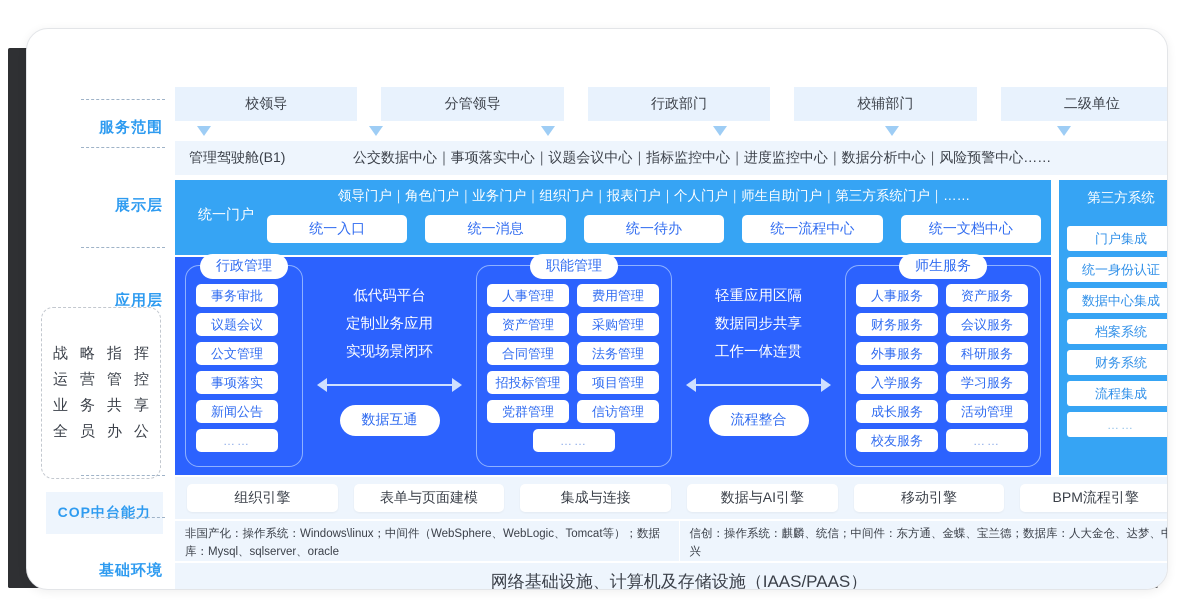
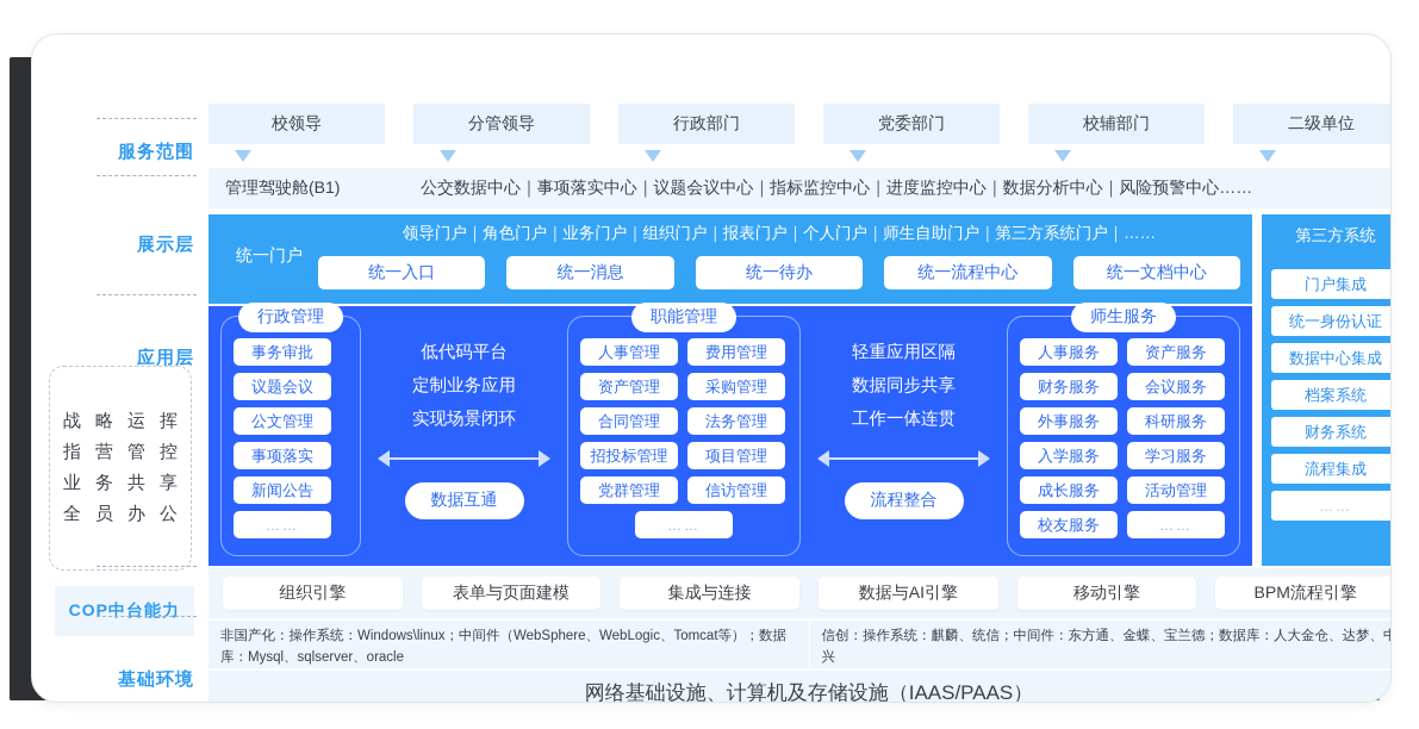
  服务范围
  展示层
  应用层
  COP中台能力
  基础环境
  战
  略
- 指
+ 运
  挥
- 运
+ 指
  营
  管
  控
  业
  务
  共
  享
  全
  员
  办
  公
  校领导
  分管领导
  行政部门
+ 党委部门
  校辅部门
  二级单位
  管理驾驶舱(B1)
  公交数据中心｜事项落实中心｜议题会议中心｜指标监控中心｜进度监控中心｜数据分析中心｜风险预警中心……
  统一门户
  领导门户｜角色门户｜业务门户｜组织门户｜报表门户｜个人门户｜师生自助门户｜第三方系统门户｜……
  统一入口
  统一消息
  统一待办
  统一流程中心
  统一文档中心
  行政管理
  事务审批
  议题会议
  公文管理
  事项落实
  新闻公告
  ……
  低代码平台
  定制业务应用
  实现场景闭环
  数据互通
  职能管理
  人事管理
  资产管理
  合同管理
  招投标管理
  党群管理
  费用管理
  采购管理
  法务管理
  项目管理
  信访管理
  ……
  轻重应用区隔
  数据同步共享
  工作一体连贯
  流程整合
  师生服务
  人事服务
  财务服务
  外事服务
  入学服务
  成长服务
  校友服务
  资产服务
  会议服务
  科研服务
  学习服务
  活动管理
  ……
  第三方系统
  门户集成
  统一身份认证
  数据中心集成
  档案系统
  财务系统
  流程集成
  ……
  组织引擎
  表单与页面建模
  集成与连接
  数据与AI引擎
  移动引擎
  BPM流程引擎
  非国产化：操作系统：Windows\linux；中间件（WebSphere、WebLogic、Tomcat等）；数据库：Mysql、sqlserver、oracle
  信创：操作系统：麒麟、统信；中间件：东方通、金蝶、宝兰德；数据库：人大金仓、达梦、中兴
  网络基础设施、计算机及存储设施（IAAS/PAAS）
